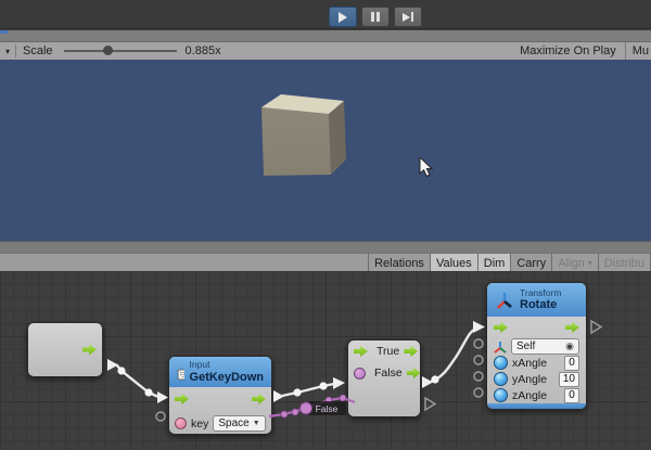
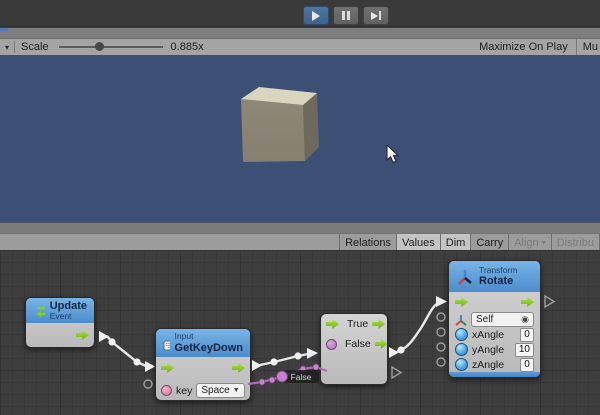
  ▾
  Scale
  0.885x
  Maximize On Play
  Mu
  Relations
  Values
  Dim
  Carry
  Align
  ▾
  Distribu
+ Update
+ Event
  Input
  GetKeyDown
  key
  Space
  True
  False
  Transform
  Rotate
  Self
  ◉
  xAngle
  0
  yAngle
  10
  zAngle
  0
  False
